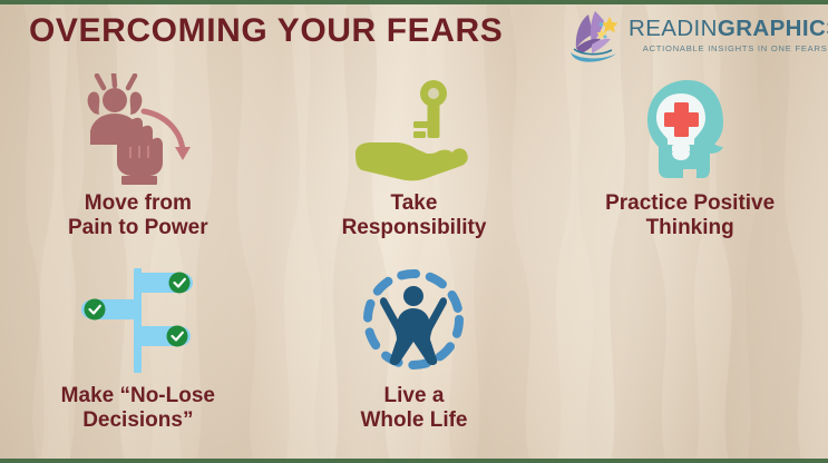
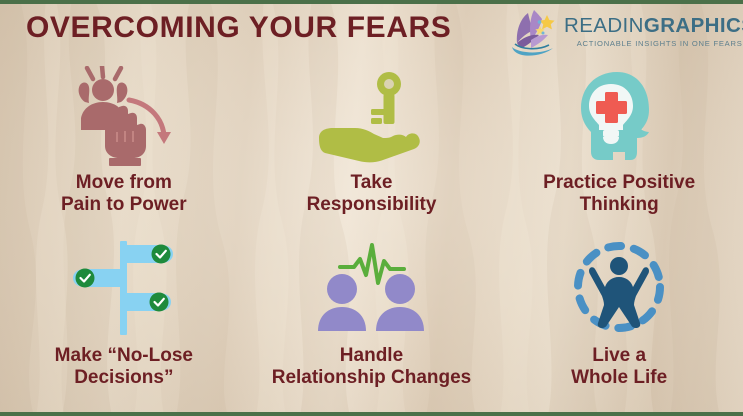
  OVERCOMING YOUR FEARS
  READINGRAPHIC
  ACTIONABLE INSIGHTS IN ONE FEARS
  Move from
  Pain to Power
  Take
  Responsibility
  Practice Positive
  Thinking
  Make “No-Lose
  Decisions”
+ Handle
+ Relationship Changes
  Live a
  Whole Life
